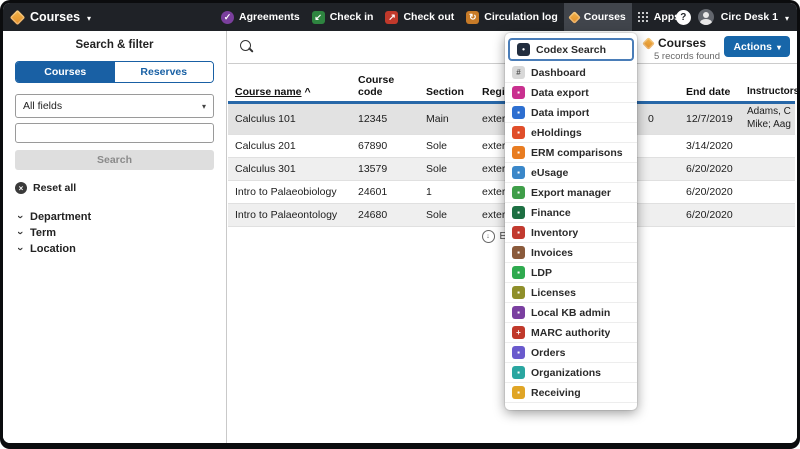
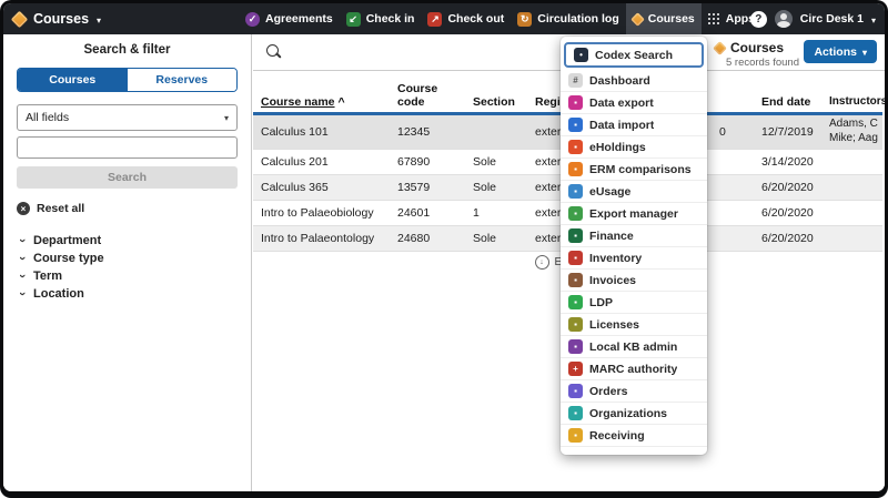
  Courses
  ✓
  Agreements
  ↙
  Check in
  ↗
  Check out
  ↻
  Circulation log
  Courses
  App
  ?
  Circ Desk 1
  Search & filter
  Courses
  Reserves
  All fields
  Search
  Reset all
  Department
+ Course type
  Term
  Location
  Courses
  5 records found
  Actions
  Course name ^
  Course code
  Section
  Regi
  End date
  Instructors
  Calculus 101
  12345
- Main
  exter
  0
  12/7/2019
  Adams, C
  Mike; Aag
  Calculus 201
  67890
  Sole
  exter
  3/14/2020
- Calculus 301
+ Calculus 365
  13579
  Sole
  exter
  6/20/2020
  Intro to Palaeobiology
  24601
  1
  exter
  6/20/2020
  Intro to Palaeontology
  24680
  Sole
  exter
  6/20/2020
  •
  Codex Search
  #
  Dashboard
  ▪
  Data export
  ▪
  Data import
  ▪
  eHoldings
  ▪
  ERM comparisons
  ▪
  eUsage
  ▪
  Export manager
  ▪
  Finance
  ▪
  Inventory
  ▪
  Invoices
  ▪
  LDP
  ▪
  Licenses
  ▪
  Local KB admin
  +
  MARC authority
  ▪
  Orders
  ▪
  Organizations
  ▪
  Receiving
